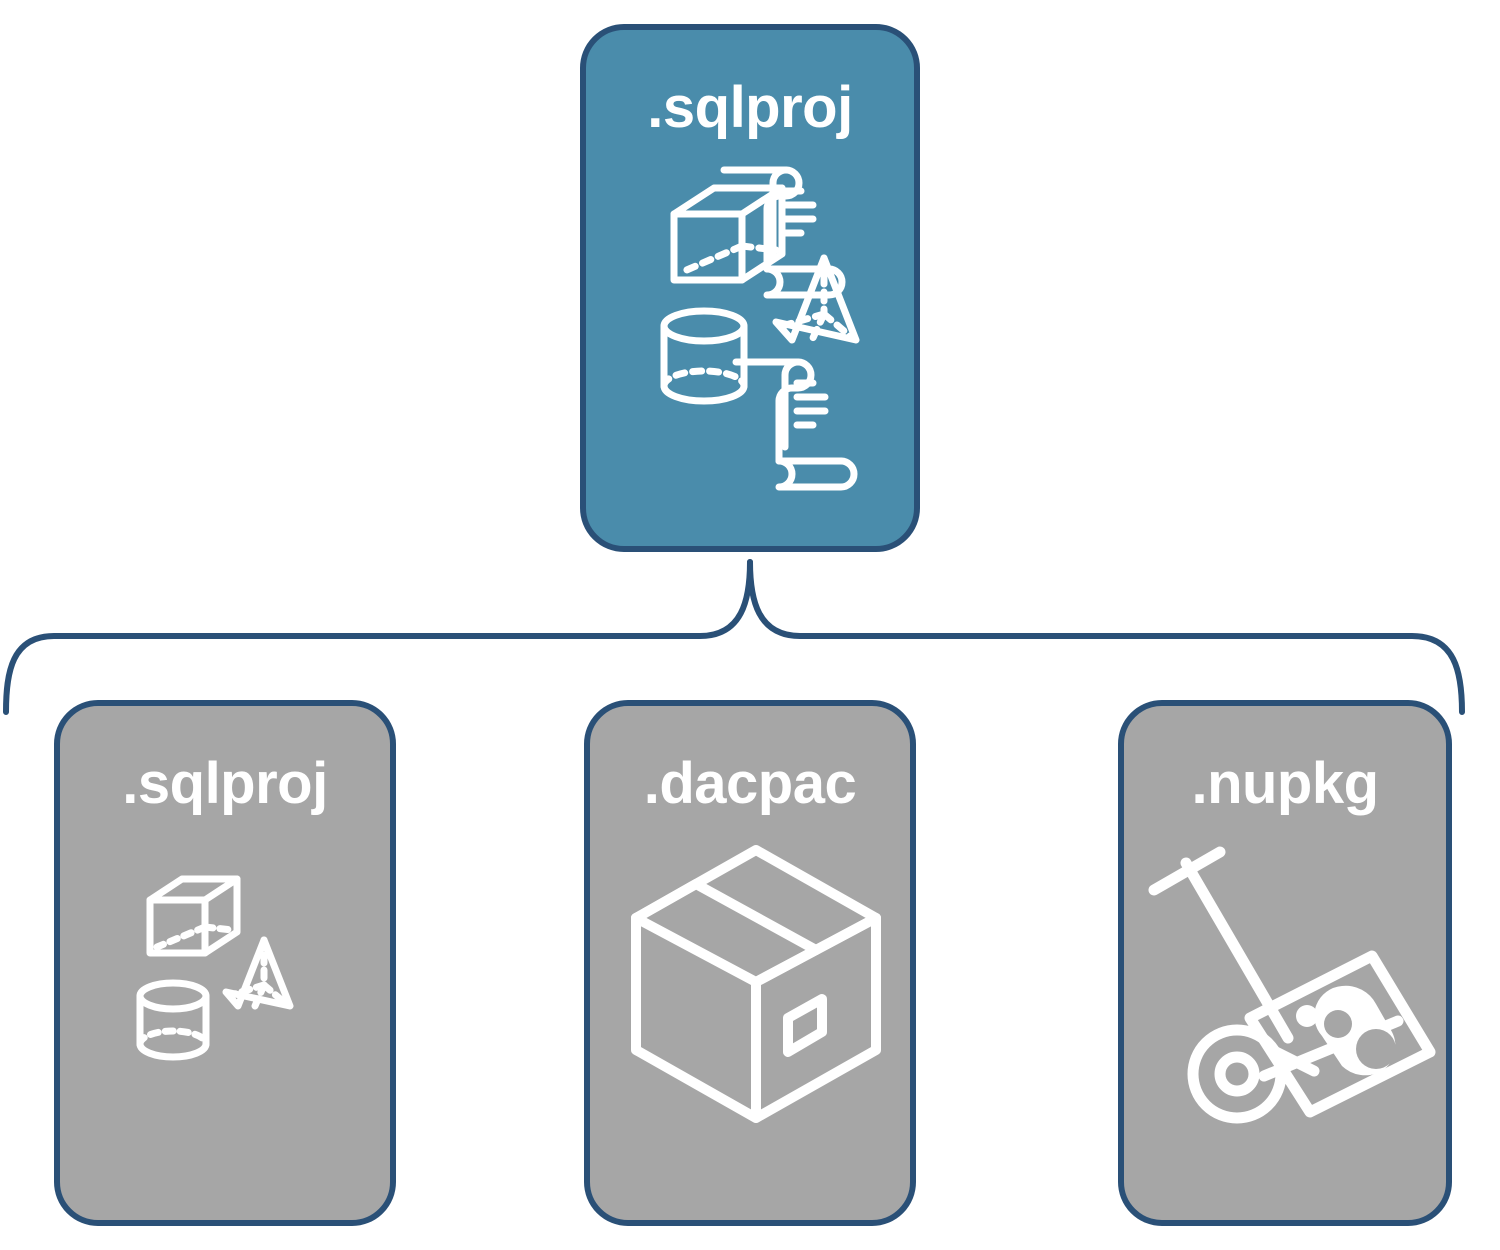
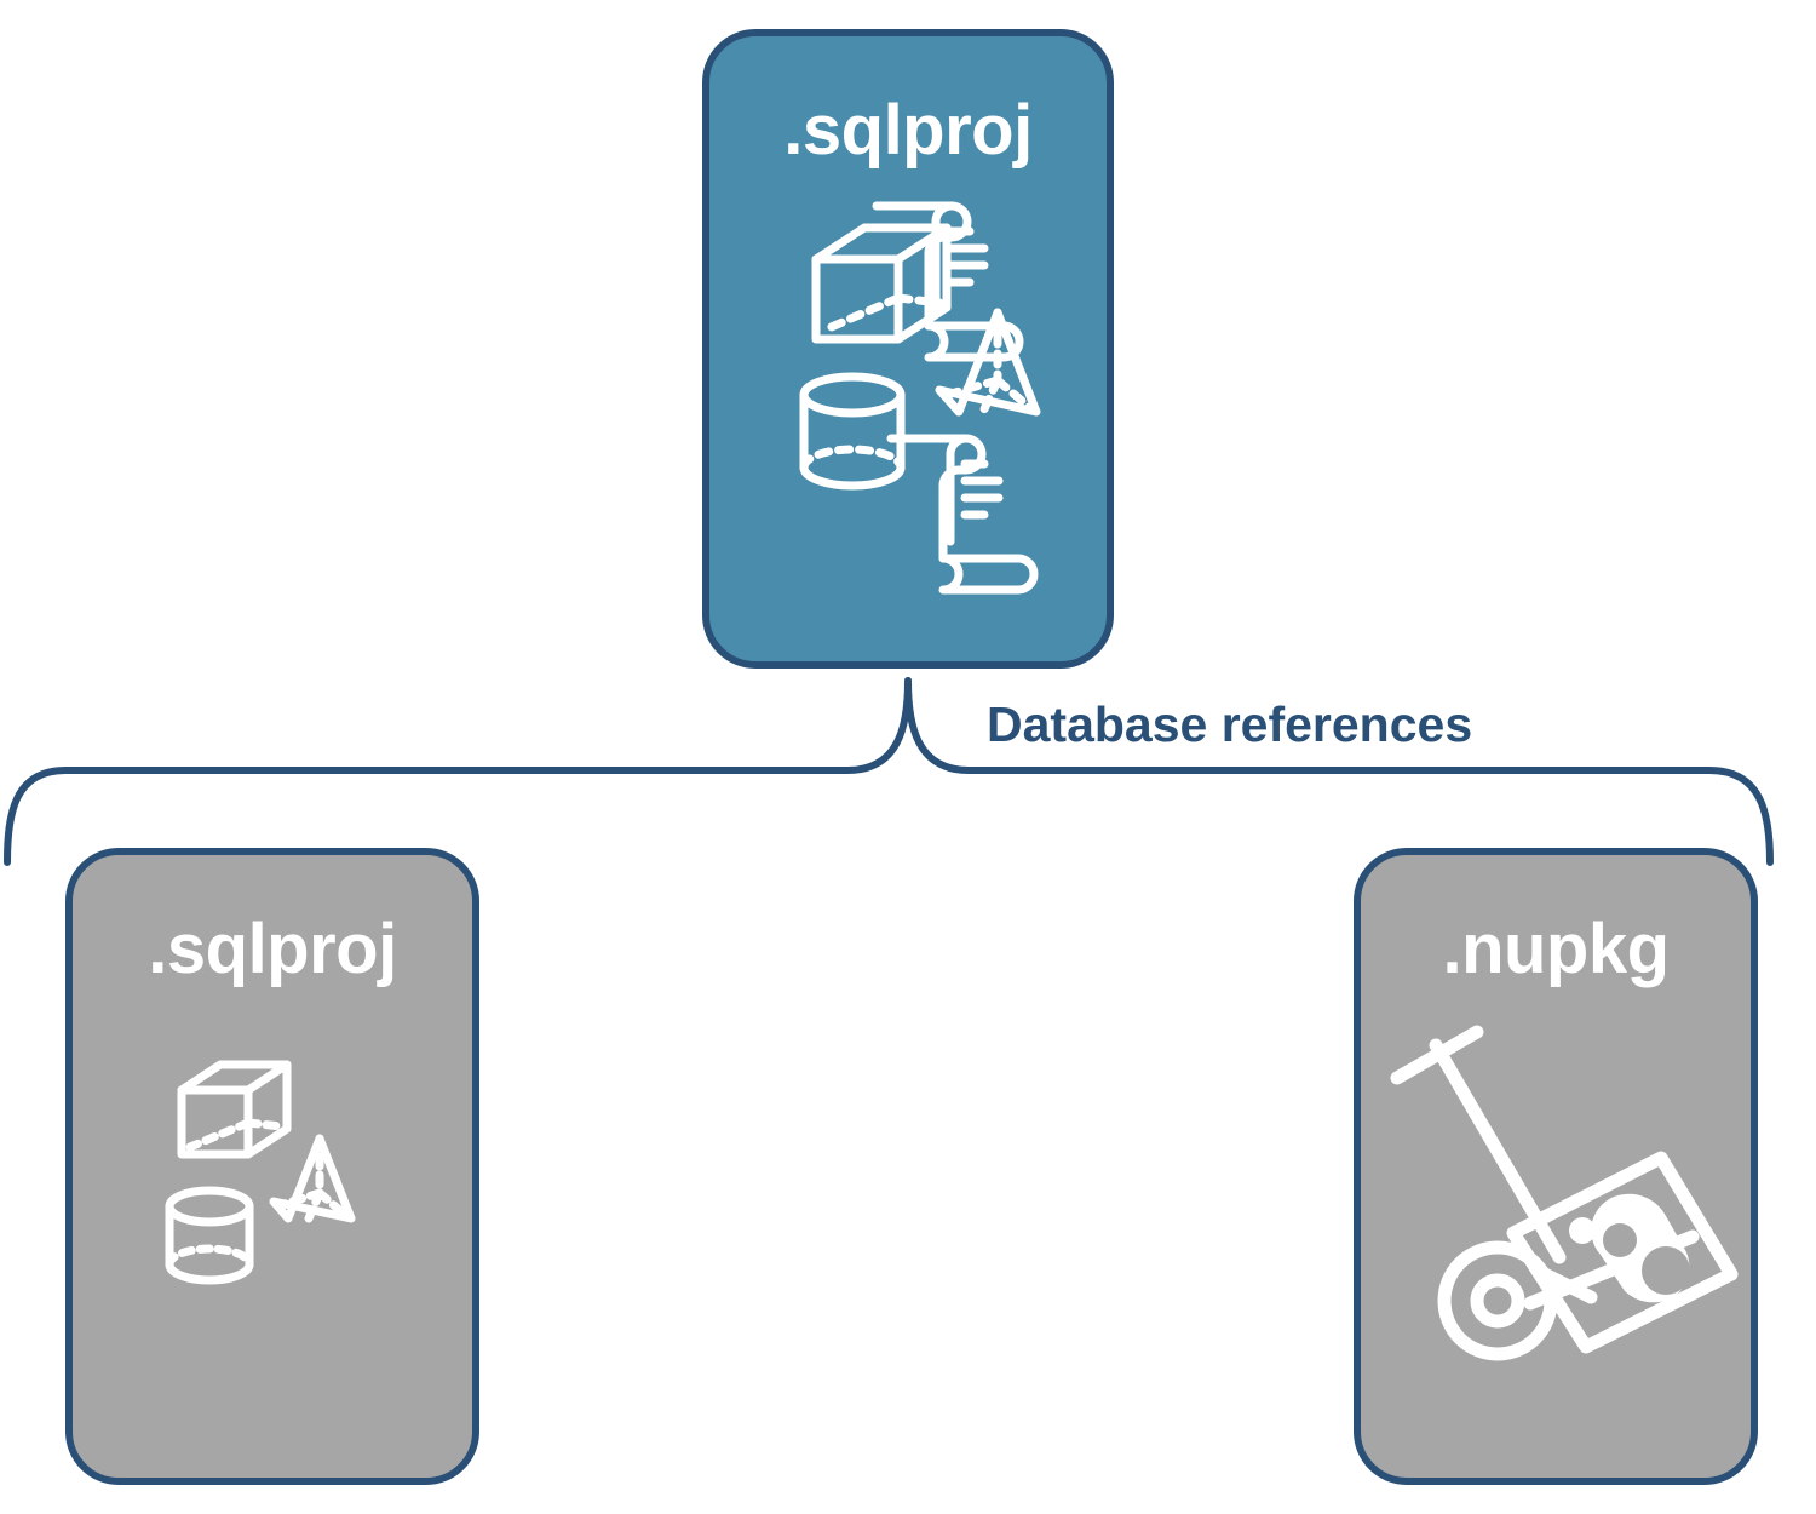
  .sqlproj
+ Database references
  .sqlproj
- .dacpac
  .nupkg
